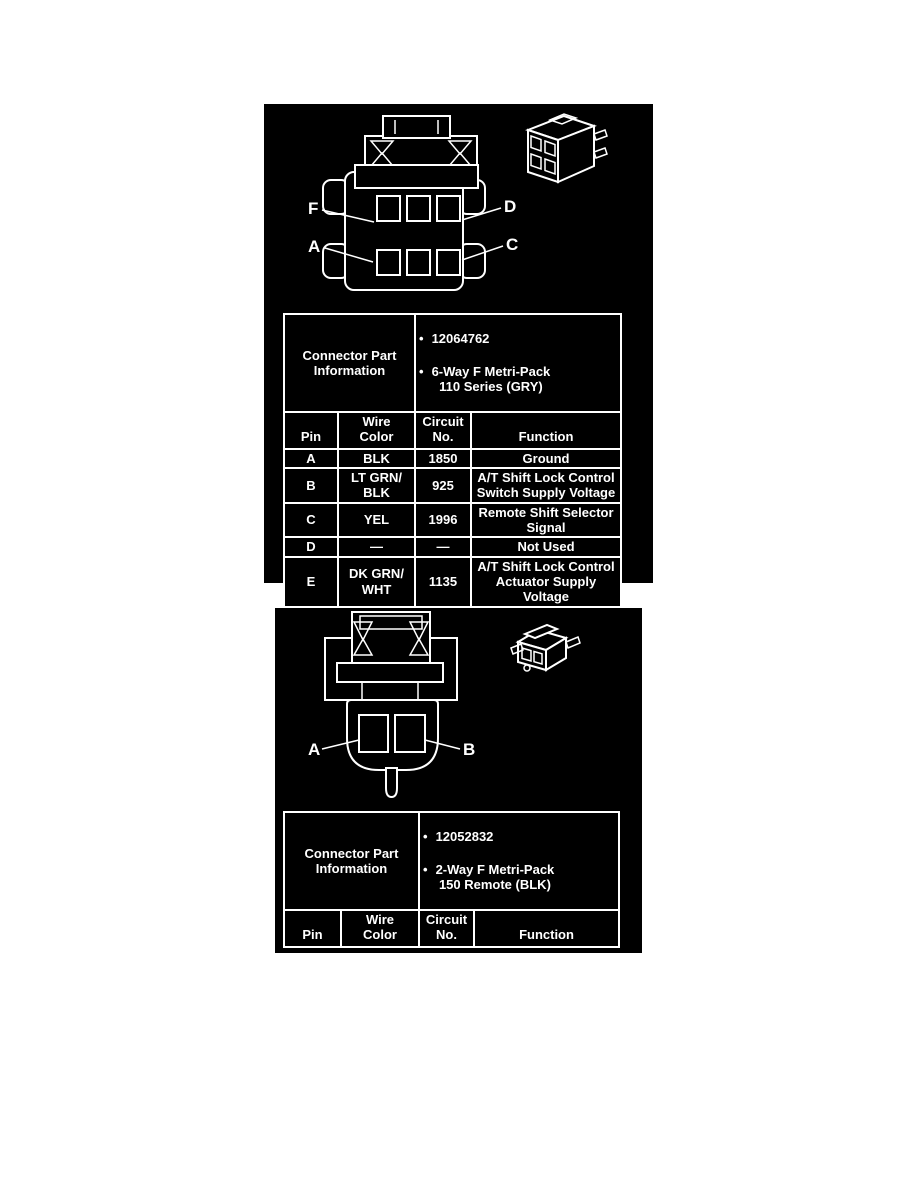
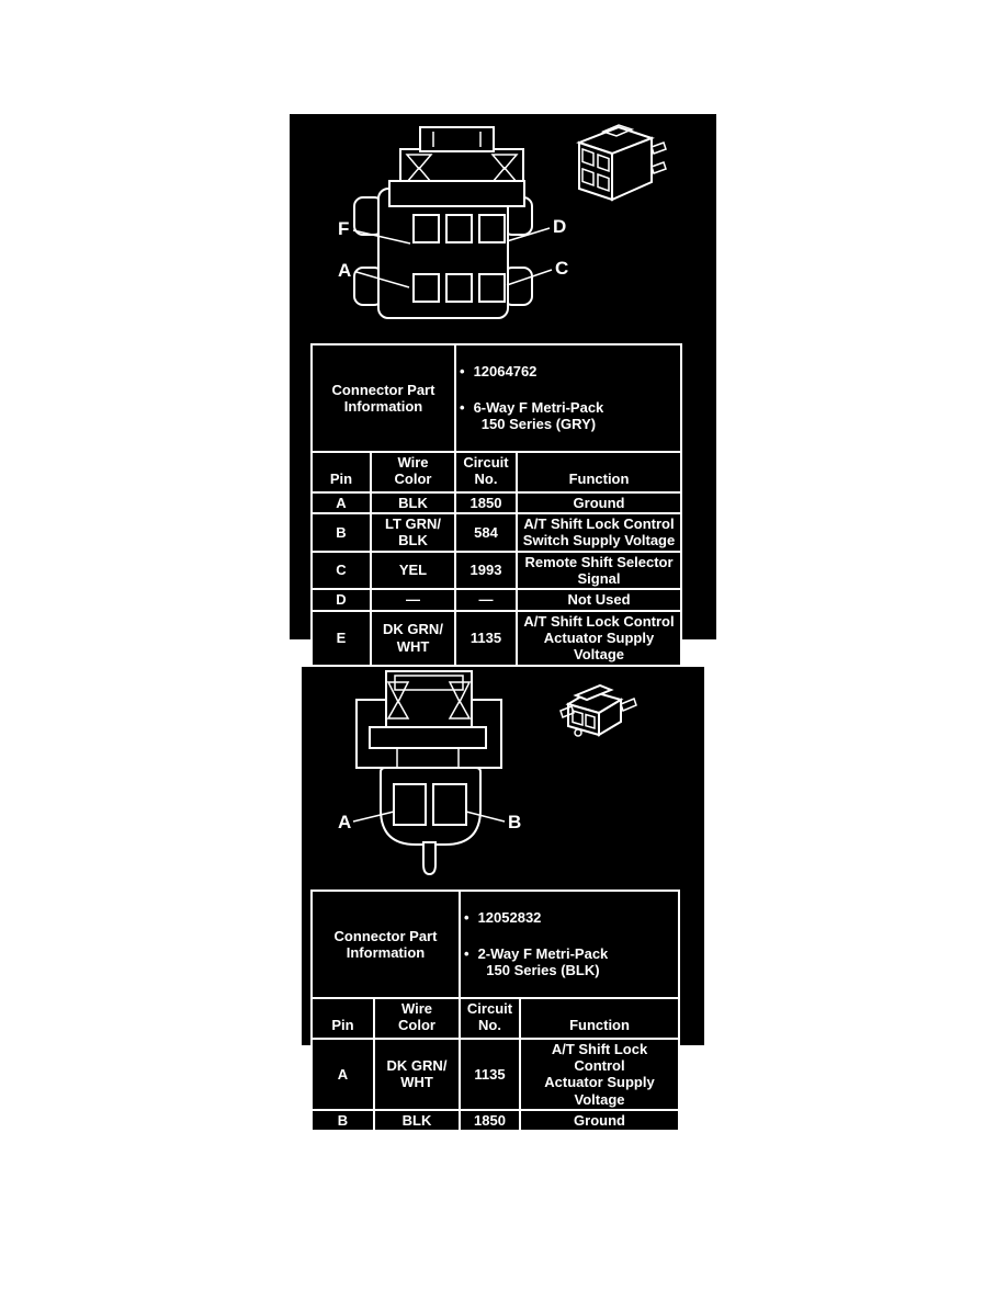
  F
  D
  A
  C
- Connector Part Information	• 12064762 • 6-Way F Metri-Pack 110 Series (GRY)
+ Connector Part Information	• 12064762 • 6-Way F Metri-Pack 150 Series (GRY)
  Pin	Wire Color	Circuit No.	Function
  A	BLK	1850	Ground
- B	LT GRN/ BLK	925	A/T Shift Lock Control Switch Supply Voltage
+ B	LT GRN/ BLK	584	A/T Shift Lock Control Switch Supply Voltage
- C	YEL	1996	Remote Shift Selector Signal
+ C	YEL	1993	Remote Shift Selector Signal
  D	—	—	Not Used
  E	DK GRN/ WHT	1135	A/T Shift Lock Control Actuator Supply Voltage
  A
  B
- Connector Part Information	• 12052832 • 2-Way F Metri-Pack 150 Remote (BLK)
+ Connector Part Information	• 12052832 • 2-Way F Metri-Pack 150 Series (BLK)
  Pin	Wire Color	Circuit No.	Function
+ A	DK GRN/ WHT	1135	A/T Shift Lock Control Actuator Supply Voltage
+ B	BLK	1850	Ground
